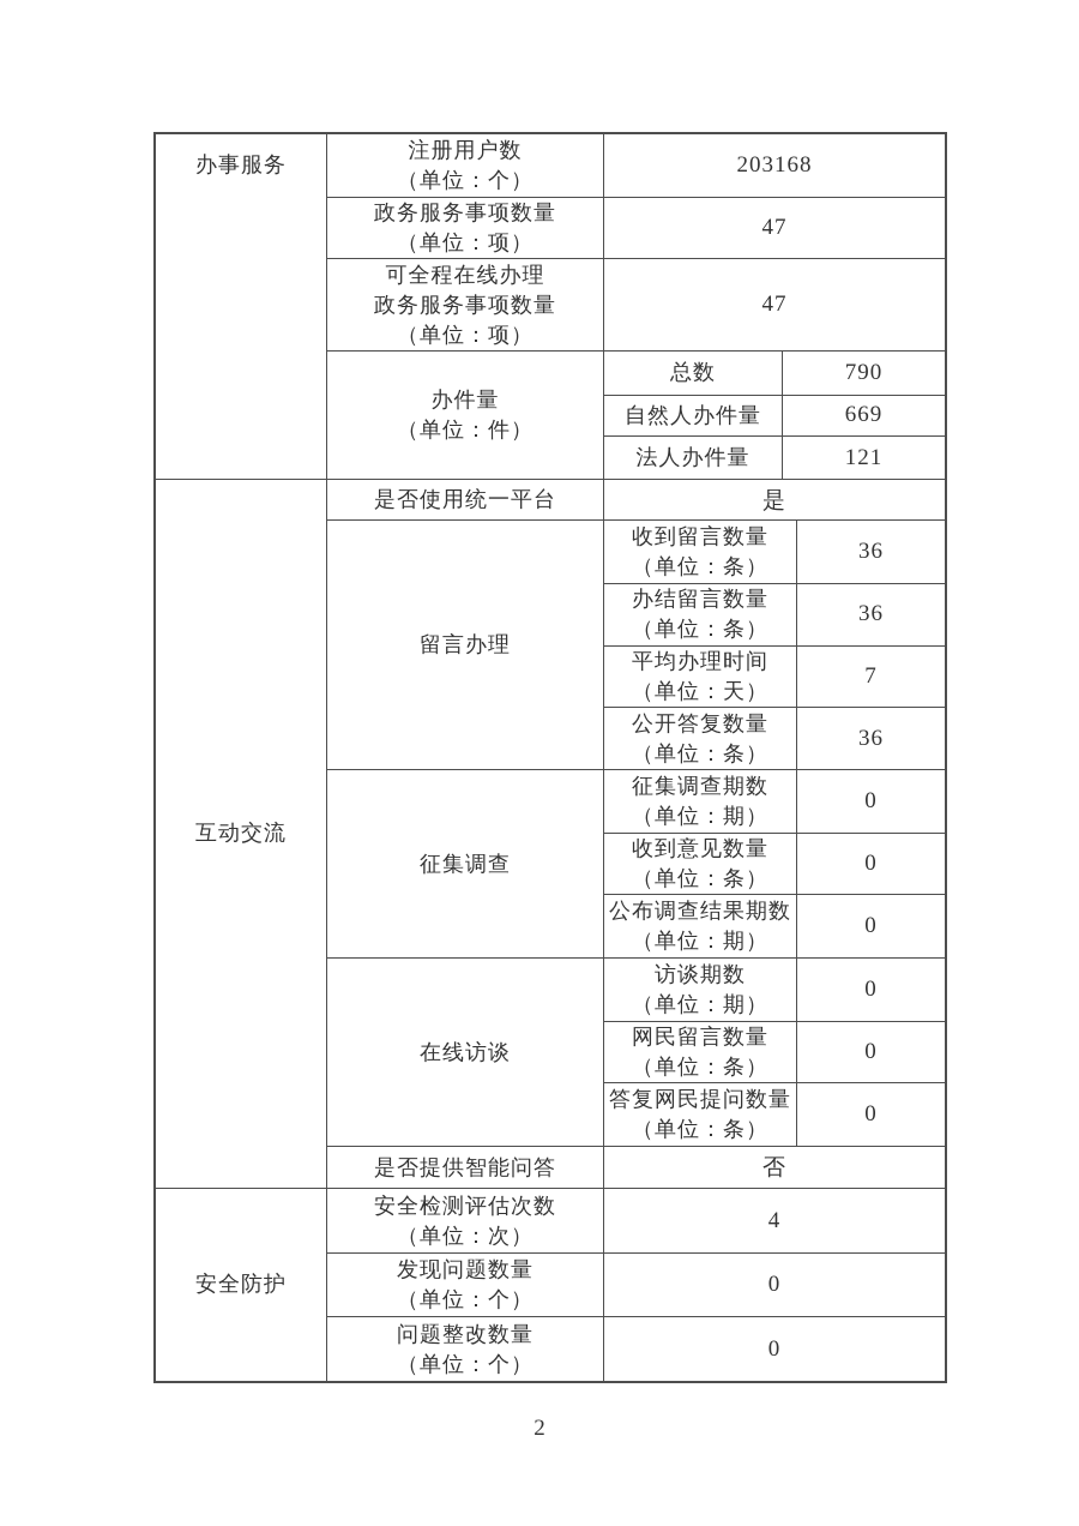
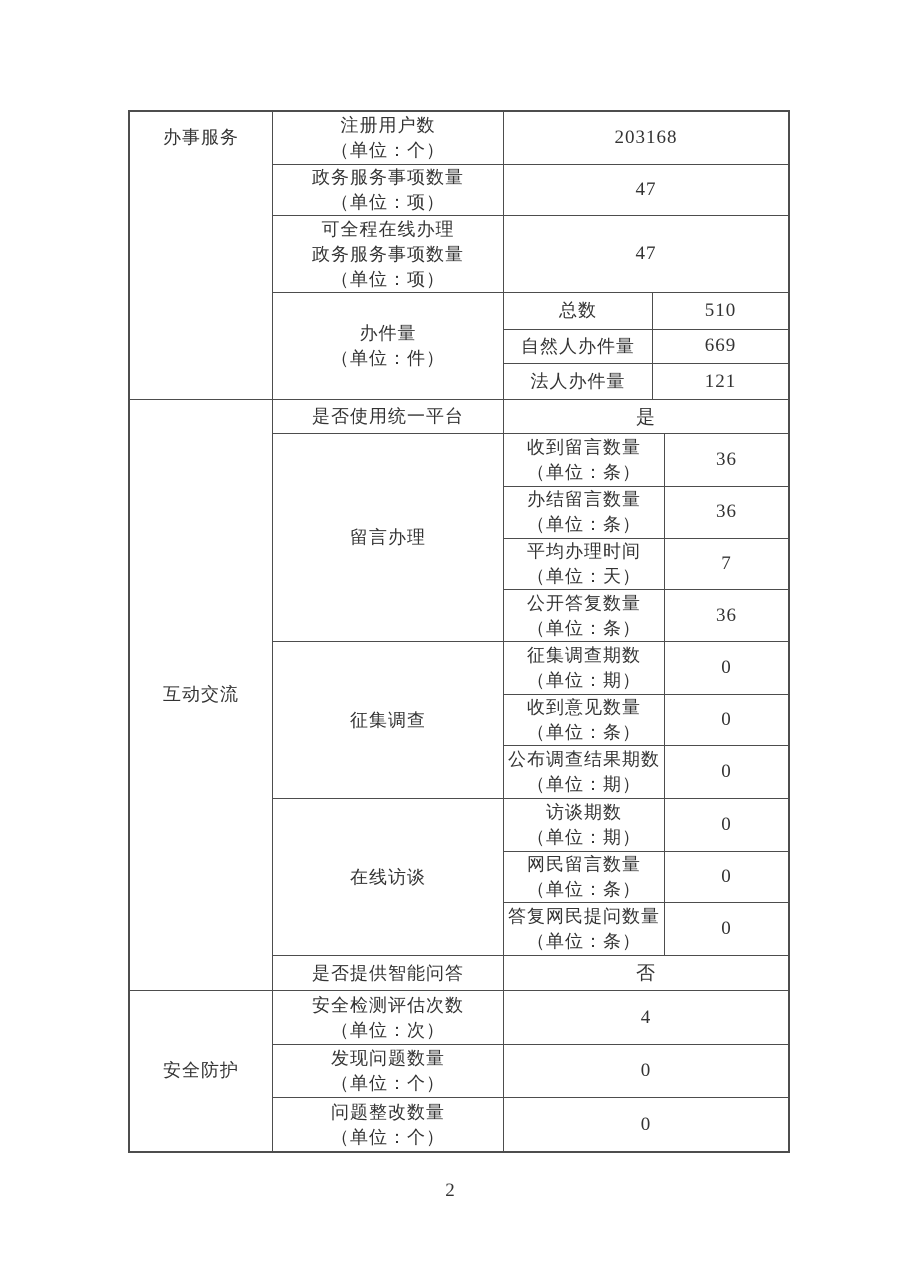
  办事服务
  注册用户数
  （单位：个）
  203168
  政务服务事项数量
  （单位：项）
  47
  可全程在线办理
  政务服务事项数量
  （单位：项）
  47
  办件量
  （单位：件）
  总数
- 790
+ 510
  自然人办件量
  669
  法人办件量
  121
  互动交流
  是否使用统一平台
  是
  留言办理
  收到留言数量
  （单位：条）
  36
  办结留言数量
  （单位：条）
  36
  平均办理时间
  （单位：天）
  7
  公开答复数量
  （单位：条）
  36
  征集调查
  征集调查期数
  （单位：期）
  0
  收到意见数量
  （单位：条）
  0
  公布调查结果期数
  （单位：期）
  0
  在线访谈
  访谈期数
  （单位：期）
  0
  网民留言数量
  （单位：条）
  0
  答复网民提问数量
  （单位：条）
  0
  是否提供智能问答
  否
  安全防护
  安全检测评估次数
  （单位：次）
  4
  发现问题数量
  （单位：个）
  0
  问题整改数量
  （单位：个）
  0
  2
